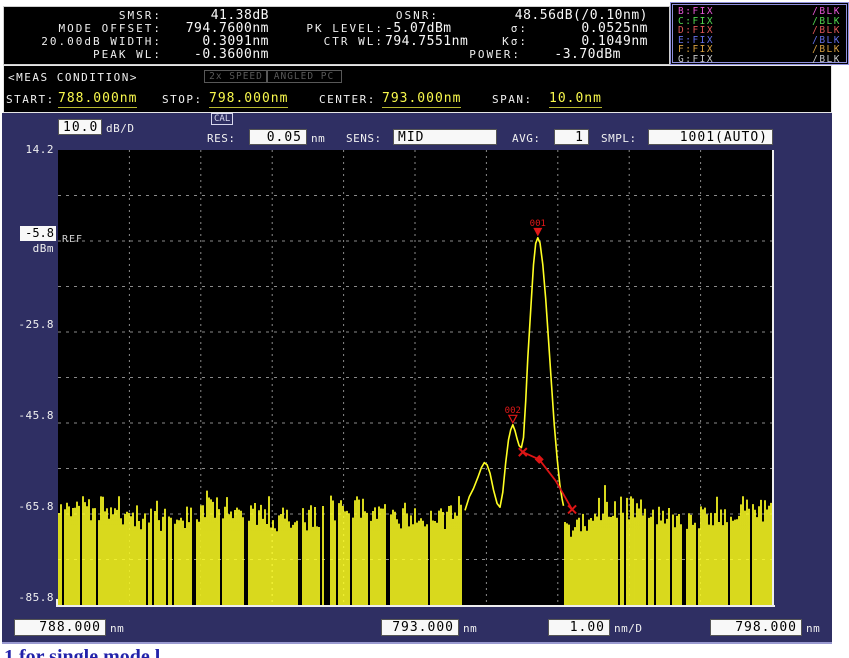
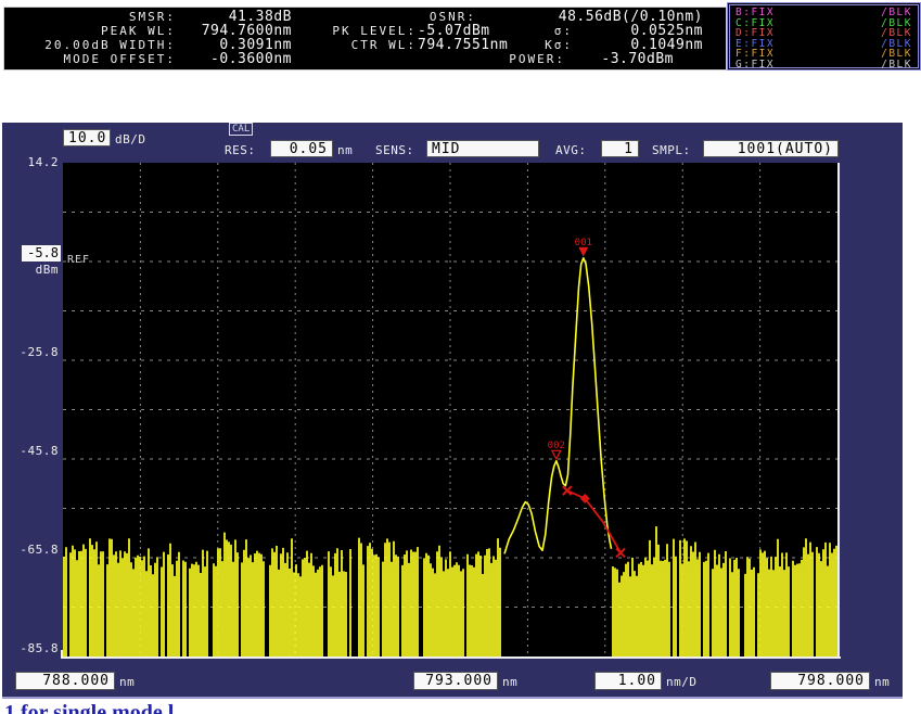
  SMSR:
  41.38dB
  OSNR:
  48.56dB(/0.10nm)
- MODE OFFSET:
+ PEAK WL:
  794.7600nm
  PK LEVEL:
  -5.07dBm
  σ:
  0.0525nm
  20.00dB WIDTH:
  0.3091nm
  CTR WL:
  794.7551nm
  Kσ:
  0.1049nm
- PEAK WL:
+ MODE OFFSET:
  -0.3600nm
  POWER:
  -3.70dBm
  B:FIX
  /BLK
  C:FIX
  /BLK
  D:FIX
  /BLK
  E:FIX
  /BLK
  F:FIX
  /BLK
  G:FIX
  /BLK
- <MEAS CONDITION>
- 2x SPEED
- ANGLED PC
- START:
- 788.000nm
- STOP:
- 798.000nm
- CENTER:
- 793.000nm
- SPAN:
- 10.0nm
  10.0
  dB/D
  CAL
  RES:
  0.05
  nm
  SENS:
  MID
  AVG:
  1
  SMPL:
  1001(AUTO)
  14.2
  -5.8
  dBm
  -25.8
  -45.8
  -65.8
  -85.8
  001
  002
  REF
  788.000
  nm
  793.000
  nm
  1.00
  nm/D
  798.000
  nm
  1 for single mode l
